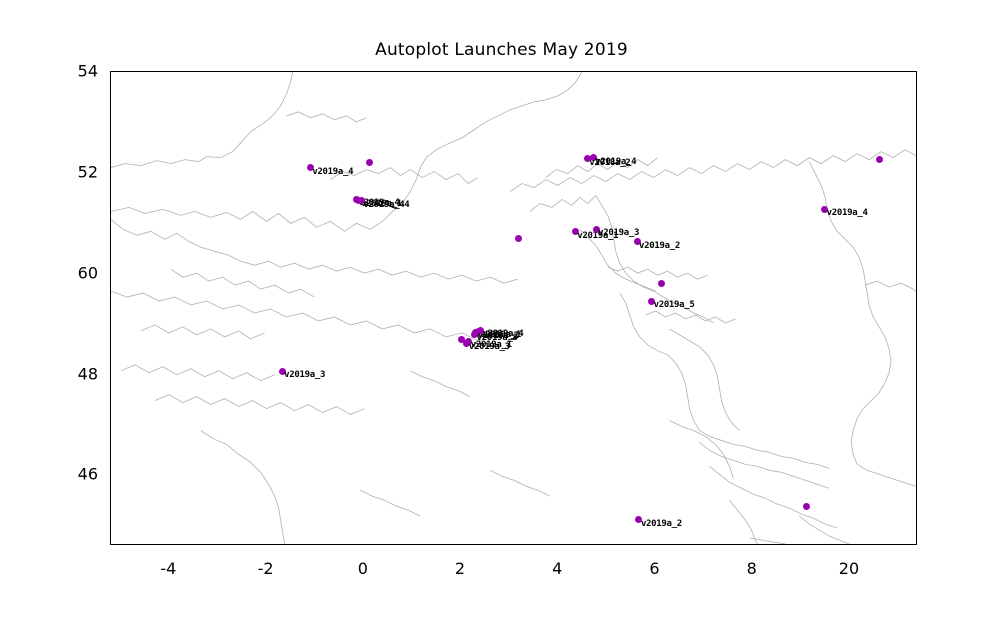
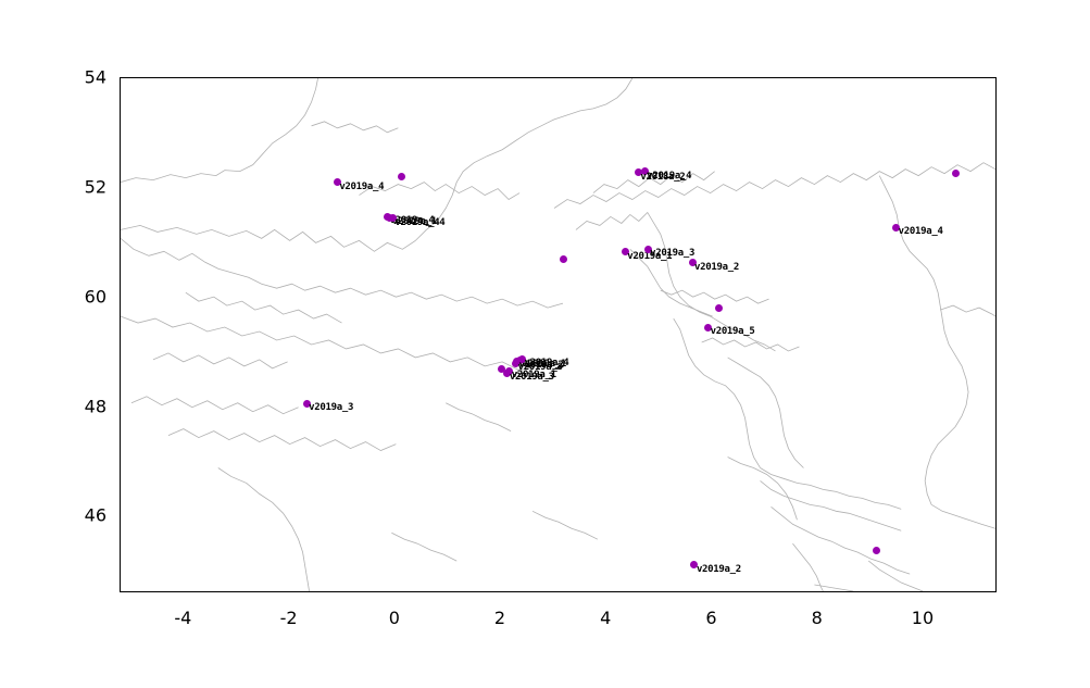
- Autoplot Launches May 2019
  v2019a_4
  2019a_4
  v2019a_1
  v2019a_44
  v2019a_4
  v2018a_2
  v2019a_4
  v2019a_1
  v2019a_3
  v2019a_2
  v2019a_5
  v2019a_1
  v2019a_2
  v2019a_4
  v2019a_8
  v2019a_1
  v2019a_3
  v2019a_3
  v2019a_2
  46
  48
  60
  52
  54
  -4
  -2
  0
  2
  4
  6
  8
- 20
+ 10
